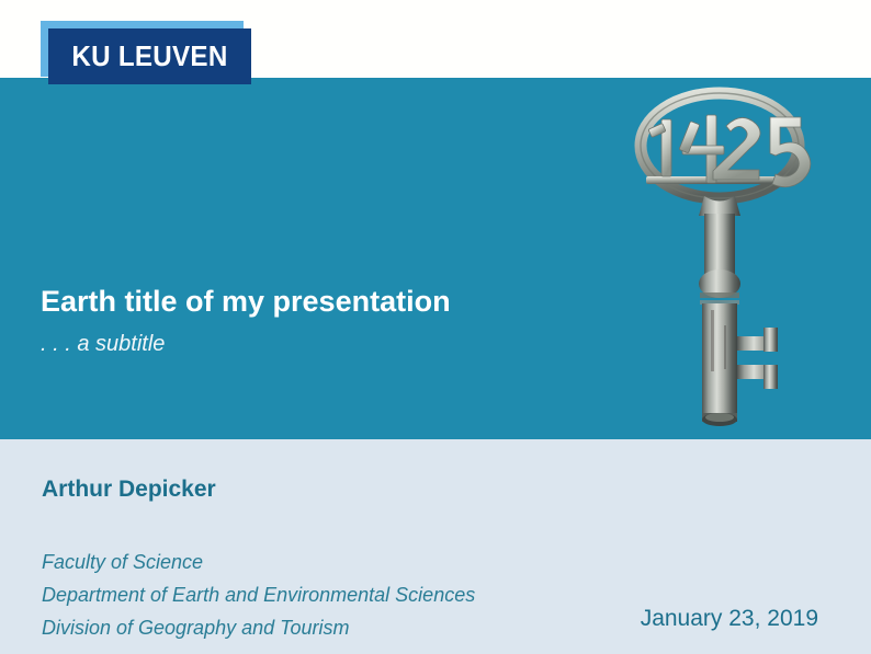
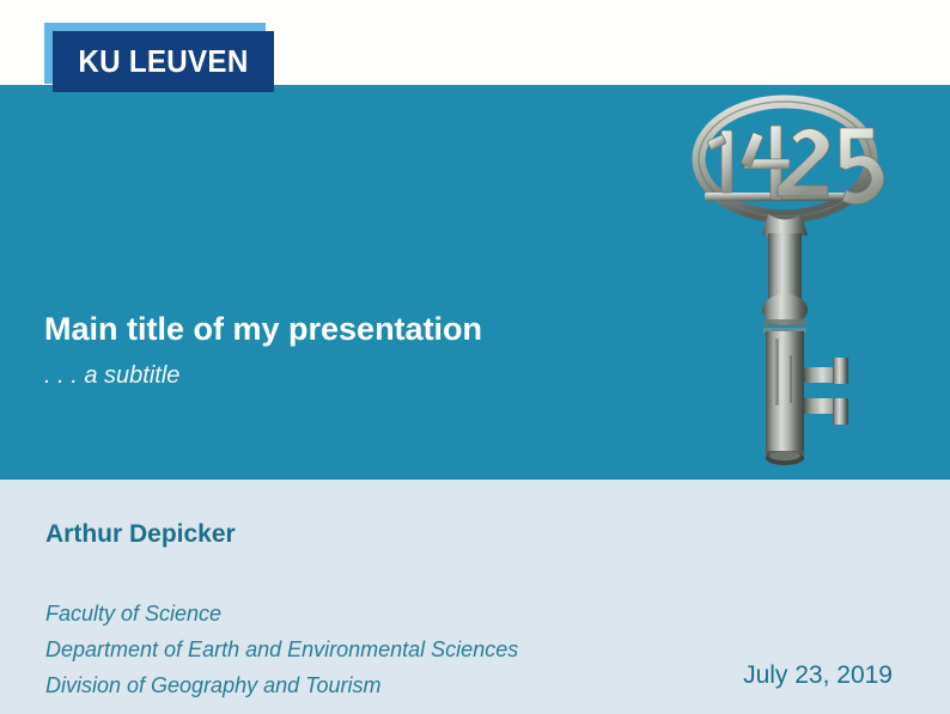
  KU LEUVEN
- Earth title of my presentation
+ Main title of my presentation
  . . . a subtitle
  Arthur Depicker
  Faculty of Science
  Department of Earth and Environmental Sciences
  Division of Geography and Tourism
- January 23, 2019
+ July 23, 2019
